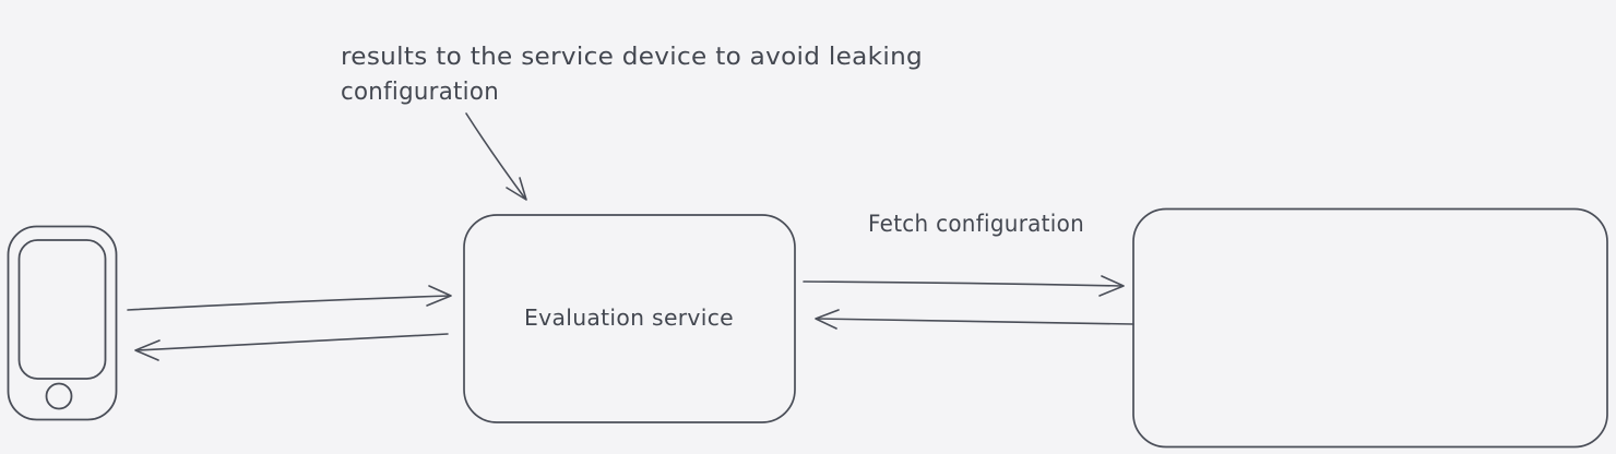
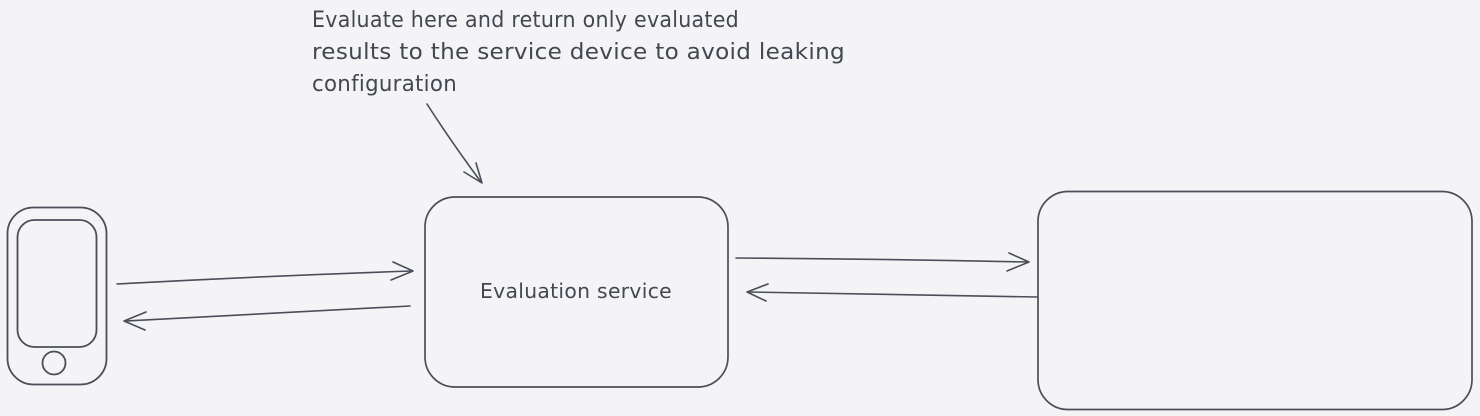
+ Evaluate here and return only evaluated
  results to the service device to avoid leaking
  configuration
- Fetch configuration
  Evaluation service
